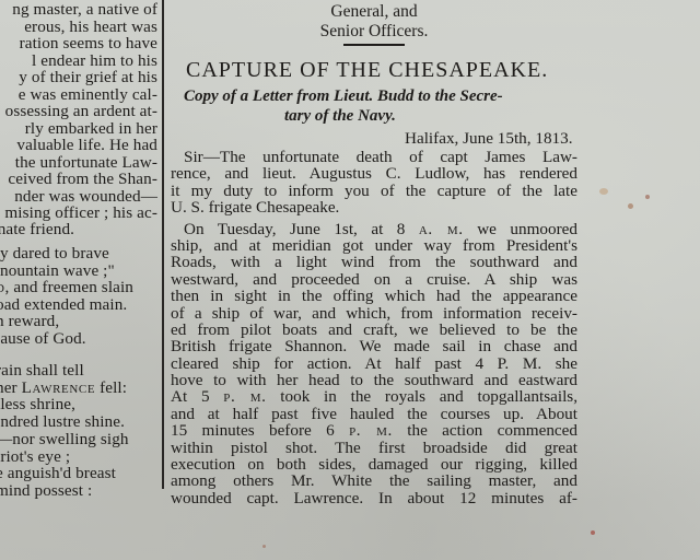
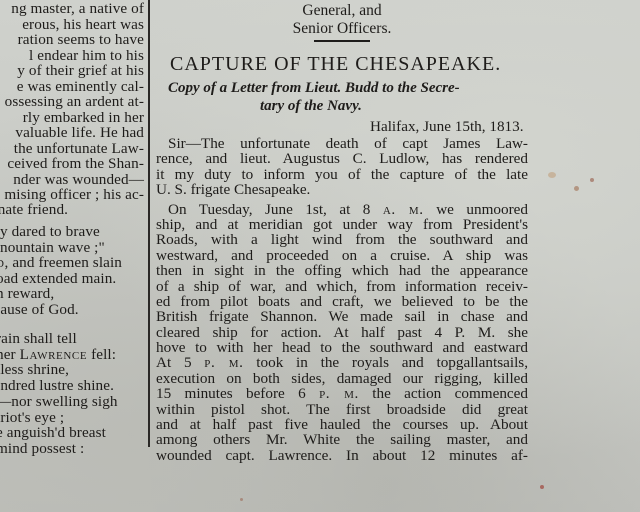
  ng master, a native of
  erous, his heart was
  ration seems to have
  l endear him to his
  y of their grief at his
  e was eminently cal-
  ossessing an ardent at-
  rly embarked in her
  valuable life. He had
  the unfortunate Law-
  ceived from the Shan-
  nder was wounded—
  mising officer ; his ac-
  nate friend.
  y dared to brave
  nountain wave ;"
  d, and freemen slain
  ad extended main.
  reward,
  ause of God.
  ain shall tell
  er Lawrence fell:
  less shrine,
  ndred lustre shine.
  —nor swelling sigh
  riot's eye ;
  anguish'd breast
  mind possest :
  General, and
  Senior Officers.
  CAPTURE OF THE CHESAPEAKE.
  Copy of a Letter from Lieut. Budd to the Secre-
  tary of the Navy.
  Halifax, June 15th, 1813.
  Sir—The unfortunate death of capt James Law-
  rence, and lieut. Augustus C. Ludlow, has rendered
  it my duty to inform you of the capture of the late
  U. S. frigate Chesapeake.
  On Tuesday, June 1st, at 8 a. m. we unmoored
  ship, and at meridian got under way from President's
  Roads, with a light wind from the southward and
  westward, and proceeded on a cruise. A ship was
  then in sight in the offing which had the appearance
  of a ship of war, and which, from information receiv-
  ed from pilot boats and craft, we believed to be the
  British frigate Shannon. We made sail in chase and
  cleared ship for action. At half past 4 P. M. she
  hove to with her head to the southward and eastward
  At 5 p. m. took in the royals and topgallantsails,
- and at half past five hauled the courses up. About
+ execution on both sides, damaged our rigging, killed
  15 minutes before 6 p. m. the action commenced
  within pistol shot. The first broadside did great
- execution on both sides, damaged our rigging, killed
+ and at half past five hauled the courses up. About
  among others Mr. White the sailing master, and
  wounded capt. Lawrence. In about 12 minutes af-
